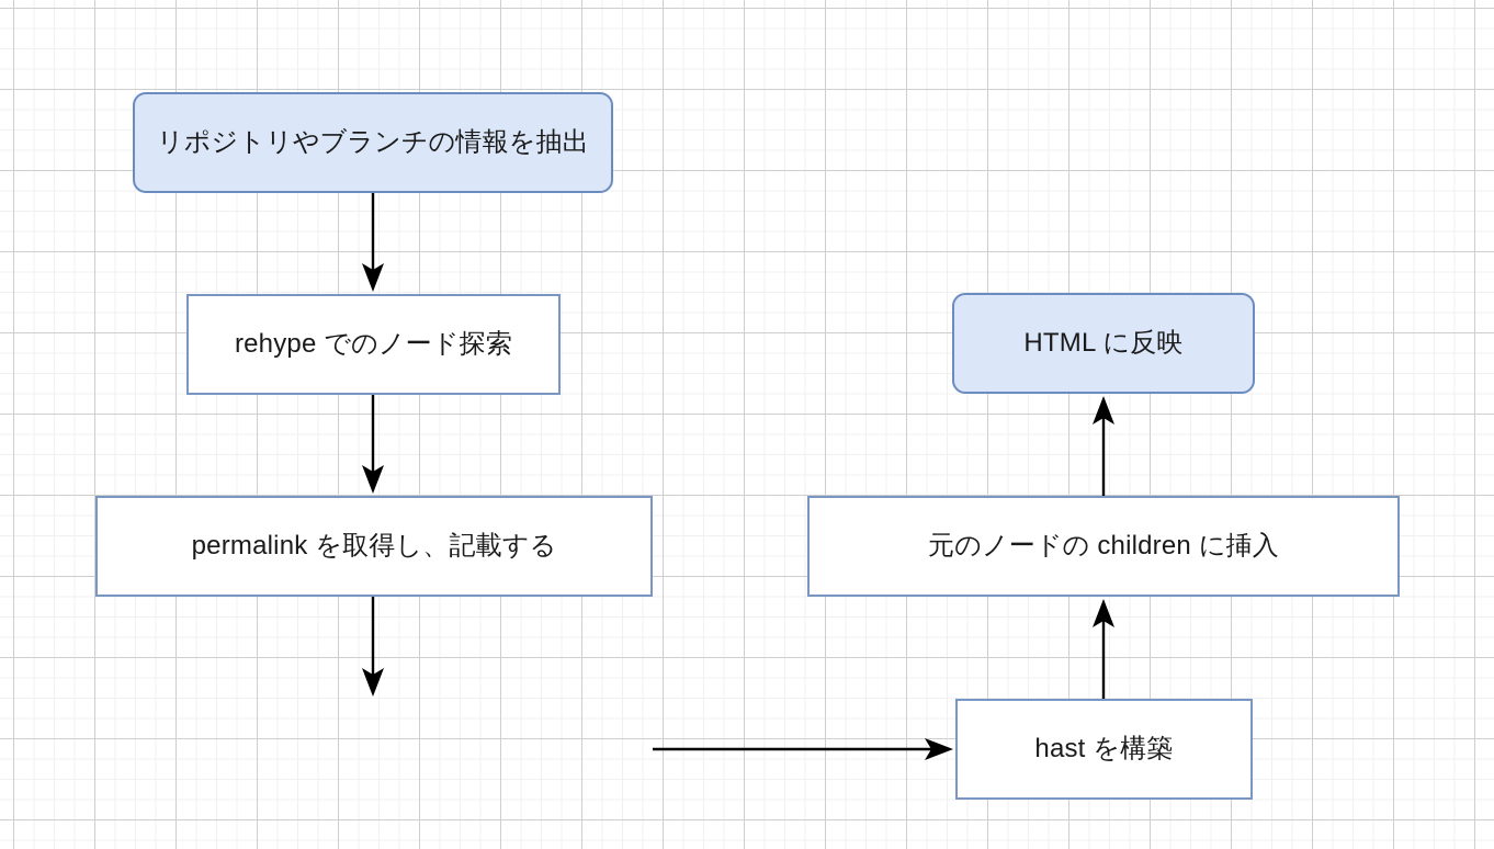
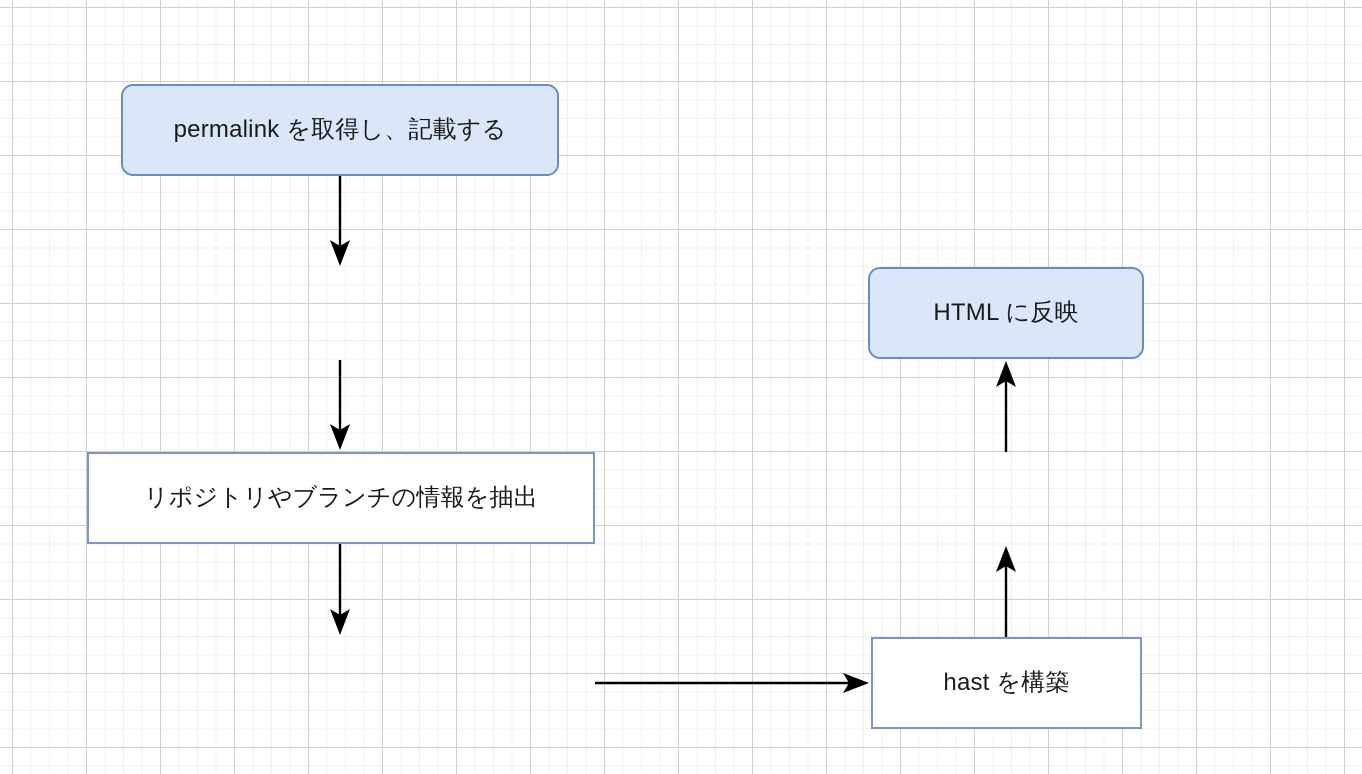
- リポジトリやブランチの情報を抽出
+ permalink を取得し、記載する
- rehype でのノード探索
- permalink を取得し、記載する
+ リポジトリやブランチの情報を抽出
  HTML に反映
- 元のノードの children に挿入
  hast を構築
